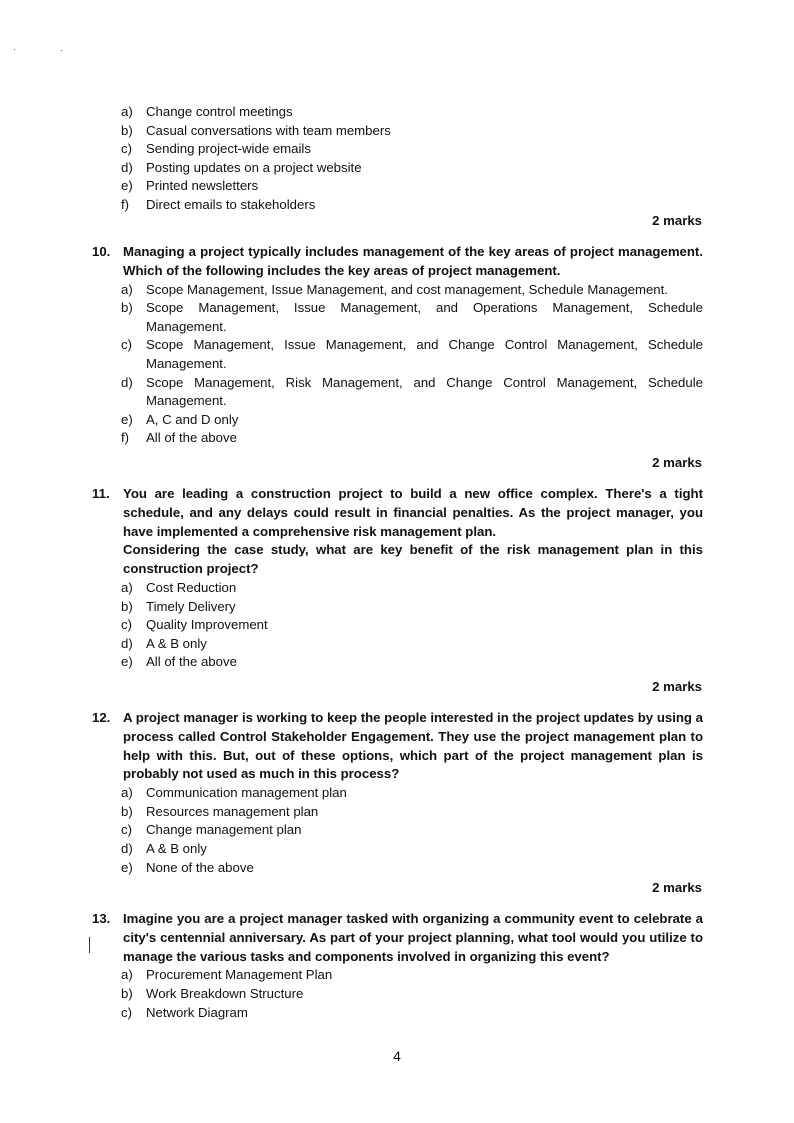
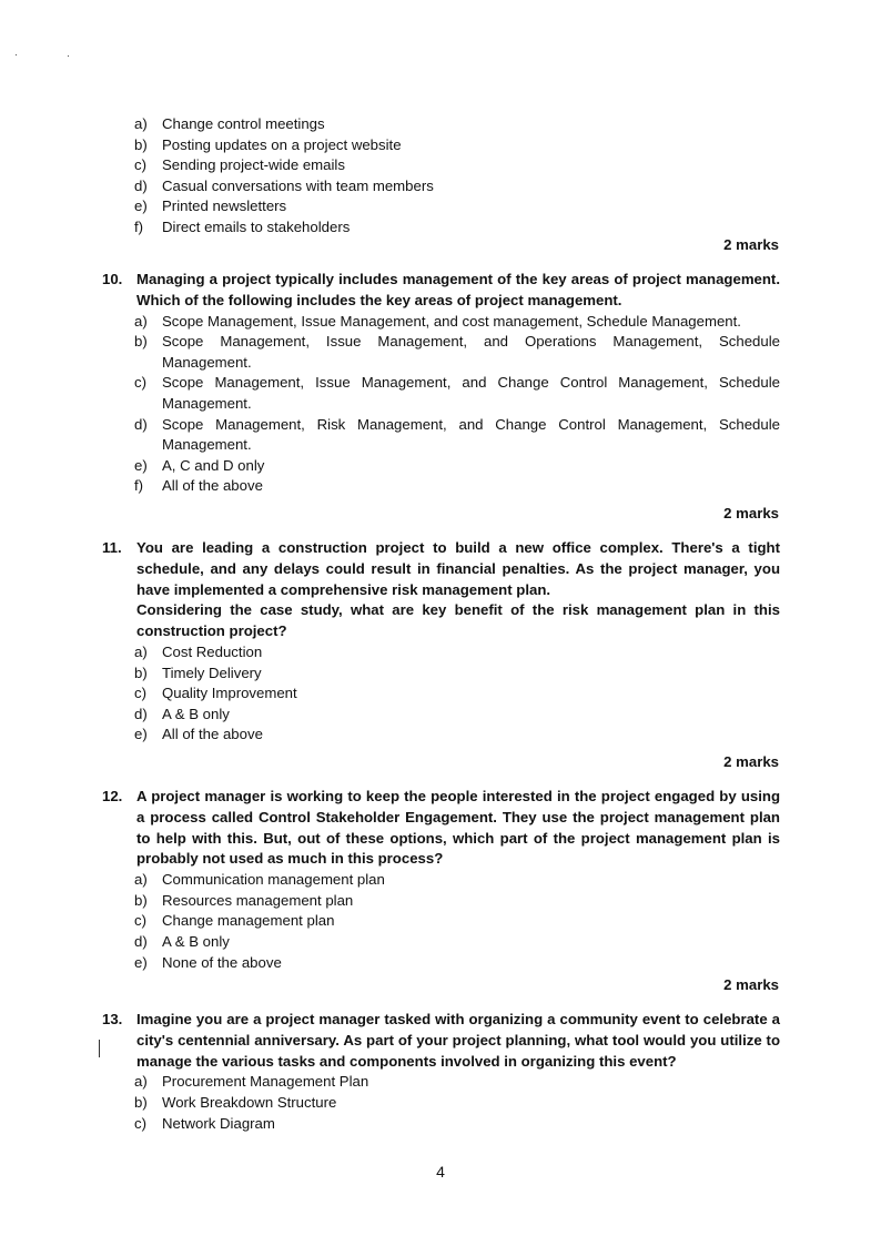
  a)
  Change control meetings
  b)
- Casual conversations with team members
+ Posting updates on a project website
  c)
  Sending project-wide emails
  d)
- Posting updates on a project website
+ Casual conversations with team members
  e)
  Printed newsletters
  f)
  Direct emails to stakeholders
  2 marks
  10.
  Managing a project typically includes management of the key areas of project management. Which of the following includes the key areas of project management.
  a)
  Scope Management, Issue Management, and cost management, Schedule Management.
  b)
  Scope Management, Issue Management, and Operations Management, Schedule Management.
  c)
  Scope Management, Issue Management, and Change Control Management, Schedule Management.
  d)
  Scope Management, Risk Management, and Change Control Management, Schedule Management.
  e)
  A, C and D only
  f)
  All of the above
  2 marks
  11.
  You are leading a construction project to build a new office complex. There's a tight schedule, and any delays could result in financial penalties. As the project manager, you have implemented a comprehensive risk management plan.
  Considering the case study, what are key benefit of the risk management plan in this construction project?
  a)
  Cost Reduction
  b)
  Timely Delivery
  c)
  Quality Improvement
  d)
  A & B only
  e)
  All of the above
  2 marks
  12.
- A project manager is working to keep the people interested in the project updates by using a process called Control Stakeholder Engagement. They use the project management plan to help with this. But, out of these options, which part of the project management plan is probably not used as much in this process?
+ A project manager is working to keep the people interested in the project engaged by using a process called Control Stakeholder Engagement. They use the project management plan to help with this. But, out of these options, which part of the project management plan is probably not used as much in this process?
  a)
  Communication management plan
  b)
  Resources management plan
  c)
  Change management plan
  d)
  A & B only
  e)
  None of the above
  2 marks
  13.
  Imagine you are a project manager tasked with organizing a community event to celebrate a city's centennial anniversary. As part of your project planning, what tool would you utilize to manage the various tasks and components involved in organizing this event?
  a)
  Procurement Management Plan
  b)
  Work Breakdown Structure
  c)
  Network Diagram
  4
